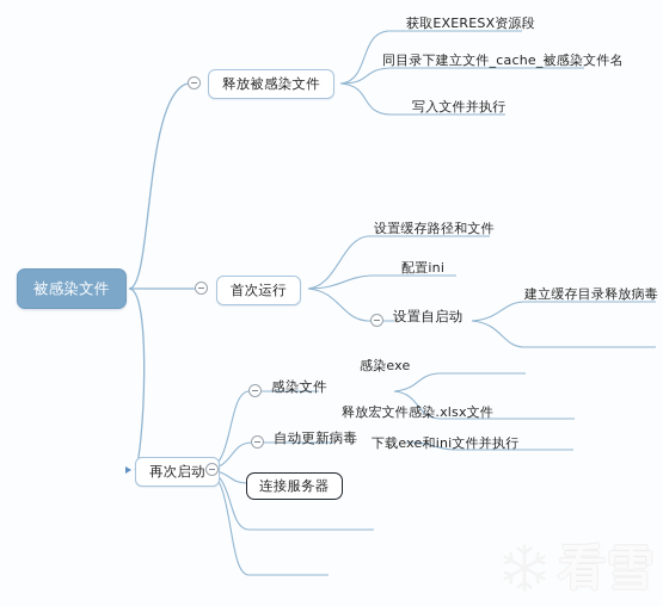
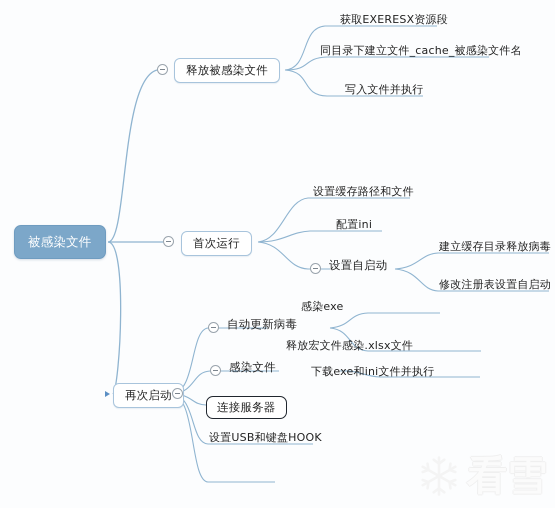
  被感染文件
  释放被感染文件
  获取EXERESX资源段
  同目录下建立文件_cache_被感染文件名
  写入文件并执行
  首次运行
  设置缓存路径和文件
  配置ini
  设置自启动
  建立缓存目录释放病毒
+ 修改注册表设置自启动
  再次启动
- 感染文件
+ 自动更新病毒
  感染exe
  释放宏文件感染.xlsx文件
- 自动更新病毒
+ 感染文件
  下载exe和ini文件并执行
  连接服务器
+ 设置USB和键盘HOOK
